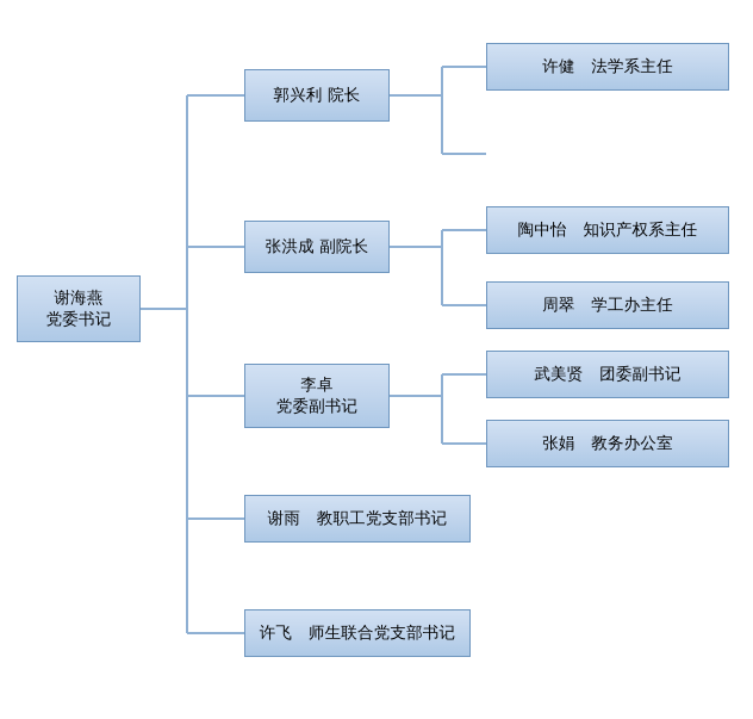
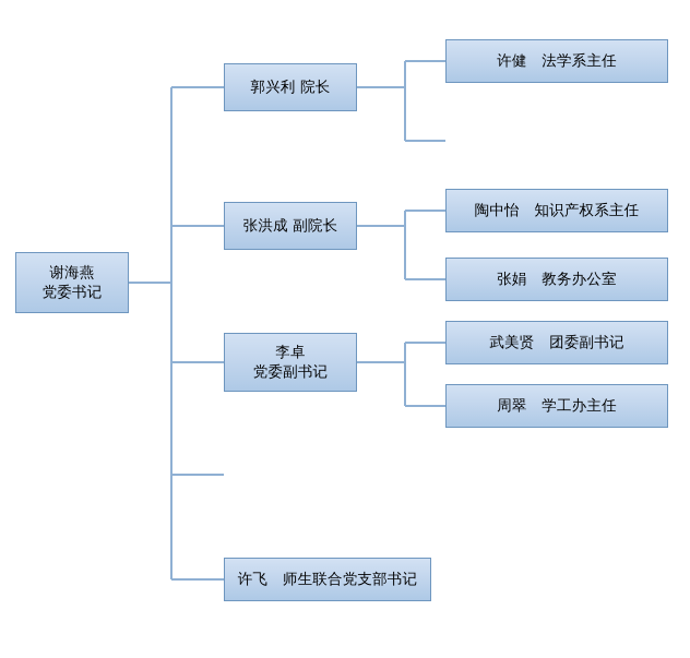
  谢海燕
  党委书记
  郭兴利 院长
  张洪成 副院长
  李卓
  党委副书记
- 谢雨 教职工党支部书记
  许飞 师生联合党支部书记
  许健 法学系主任
  陶中怡 知识产权系主任
- 周翠 学工办主任
+ 张娟 教务办公室
  武美贤 团委副书记
- 张娟 教务办公室
+ 周翠 学工办主任
